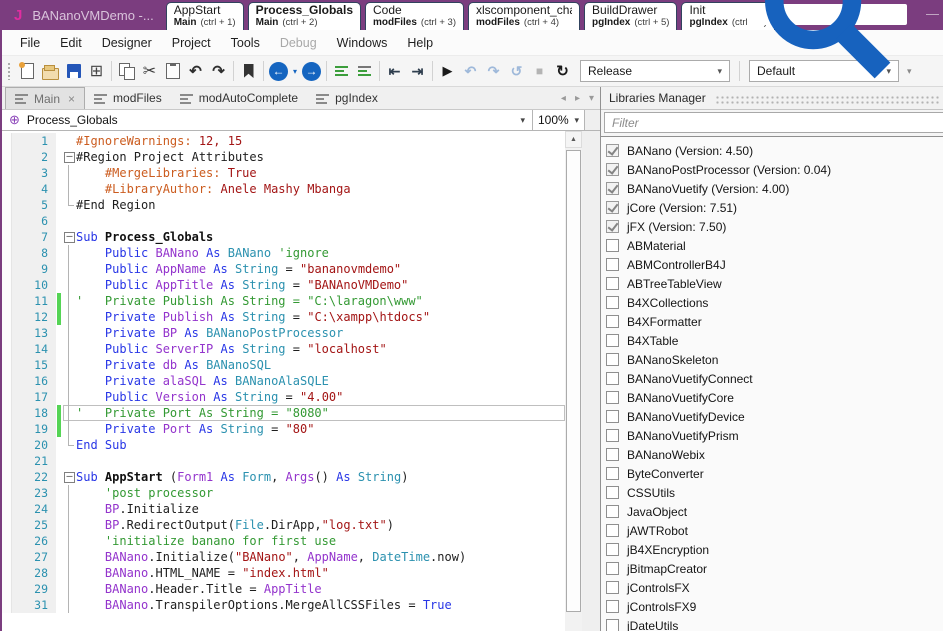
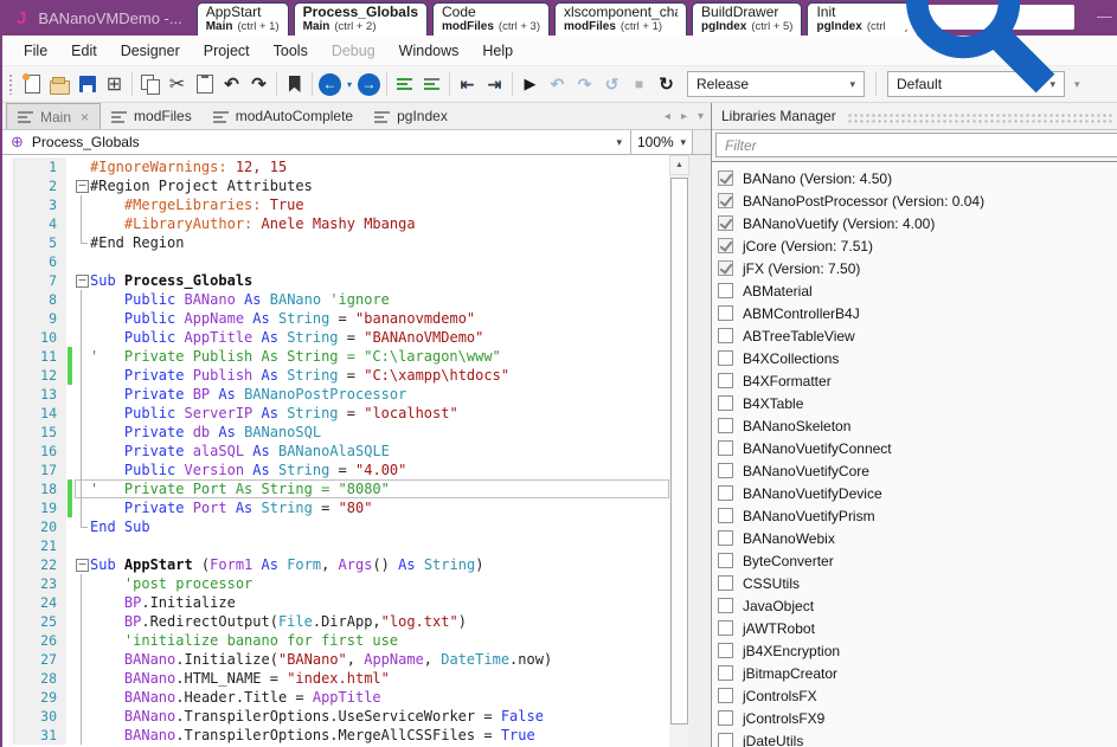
  J
  BANanoVMDemo -...
  AppStart
  Main (ctrl + 1)
  Process_Globals
  Main (ctrl + 2)
  Code
  modFiles (ctrl + 3)
  xlscomponent_ch
- modFiles (ctrl + 4)
+ modFiles (ctrl + 1)
  BuildDrawer
  pgIndex (ctrl + 5)
  Init
  pgIndex (ctr
  —
  File
  Edit
  Designer
  Project
  Tools
  Debug
  Windows
  Help
  ⊞
  ✂
  ↶
  ↷
  ←
  ▾
  →
  ⇤
  ⇥
  ▶
  ↶
  ↷
  ↺
  ■
  ↻
  Release
  ▾
  Default
  ▾
  ▾
  Main
  ×
  modFiles
  modAutoComplete
  pgIndex
  ◂
  ▸
  ▾
  ⊕
  Process_Globals
  ▾
  100%
  ▾
  1
  #IgnoreWarnings: 12, 15
  2
  #Region Project Attributes
  3
  #MergeLibraries: True
  4
  #LibraryAuthor: Anele Mashy Mbanga
  5
  #End Region
  6
  7
  Sub Process_Globals
  8
  Public BANano As BANano 'ignore
  9
  Public AppName As String = "bananovmdemo"
  10
  Public AppTitle As String = "BANAnoVMDemo"
  11
  ' Private Publish As String = "C:\laragon\www"
  12
  Private Publish As String = "C:\xampp\htdocs"
  13
  Private BP As BANanoPostProcessor
  14
  Public ServerIP As String = "localhost"
  15
  Private db As BANanoSQL
  16
  Private alaSQL As BANanoAlaSQLE
  17
  Public Version As String = "4.00"
  18
  ' Private Port As String = "8080"
  19
  Private Port As String = "80"
  20
  End Sub
  21
  22
  Sub AppStart (Form1 As Form, Args() As String)
  23
  'post processor
  24
  BP.Initialize
  25
  BP.RedirectOutput(File.DirApp,"log.txt")
  26
  'initialize banano for first use
  27
  BANano.Initialize("BANano", AppName, DateTime.now)
  28
  BANano.HTML_NAME = "index.html"
  29
  BANano.Header.Title = AppTitle
+ 30
+ BANano.TranspilerOptions.UseServiceWorker = False
  31
  BANano.TranspilerOptions.MergeAllCSSFiles = True
  Libraries Manager
  Filter
  BANano (Version: 4.50)
  BANanoPostProcessor (Version: 0.04)
  BANanoVuetify (Version: 4.00)
  jCore (Version: 7.51)
  jFX (Version: 7.50)
  ABMaterial
  ABMControllerB4J
  ABTreeTableView
  B4XCollections
  B4XFormatter
  B4XTable
  BANanoSkeleton
  BANanoVuetifyConnect
  BANanoVuetifyCore
  BANanoVuetifyDevice
  BANanoVuetifyPrism
  BANanoWebix
  ByteConverter
  CSSUtils
  JavaObject
  jAWTRobot
  jB4XEncryption
  jBitmapCreator
  jControlsFX
  jControlsFX9
  jDateUtils
